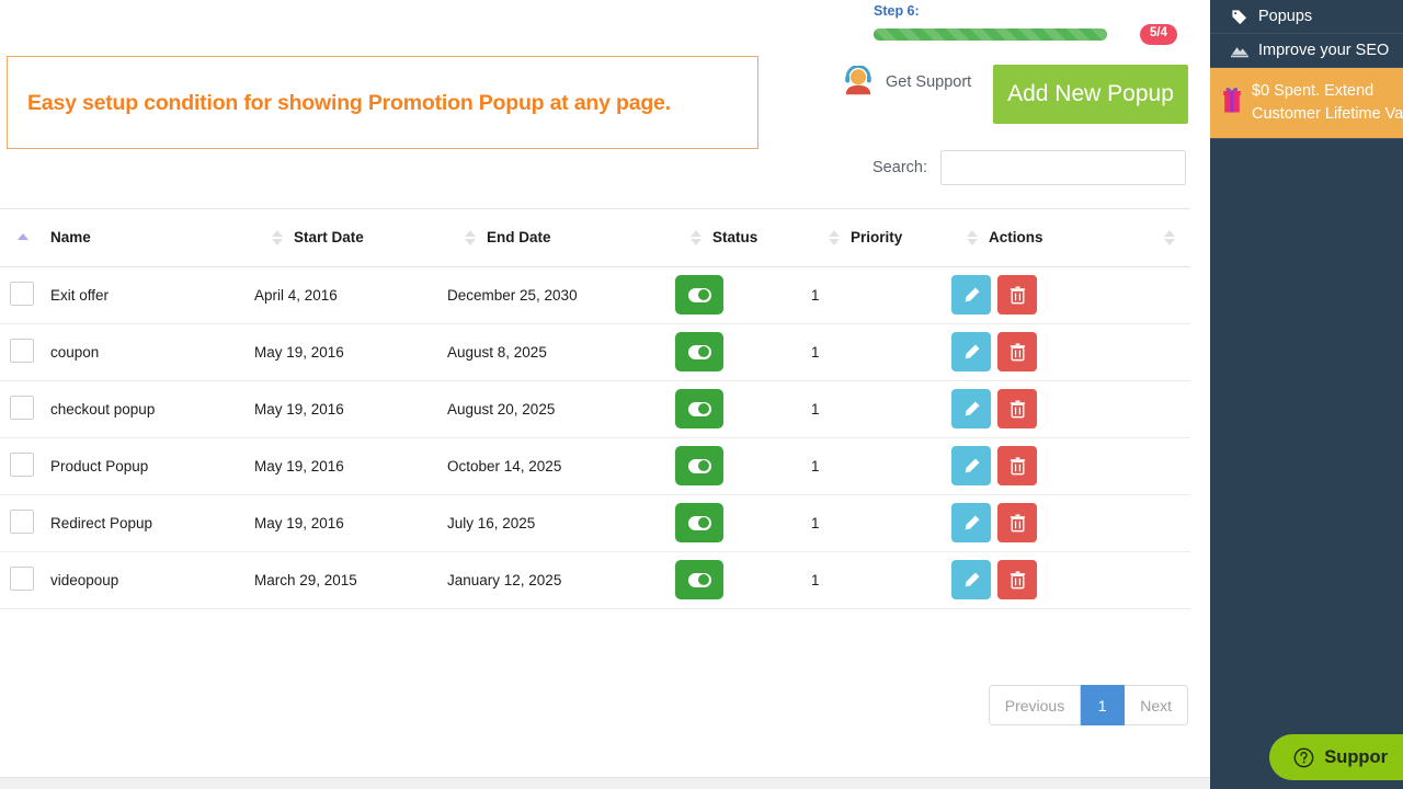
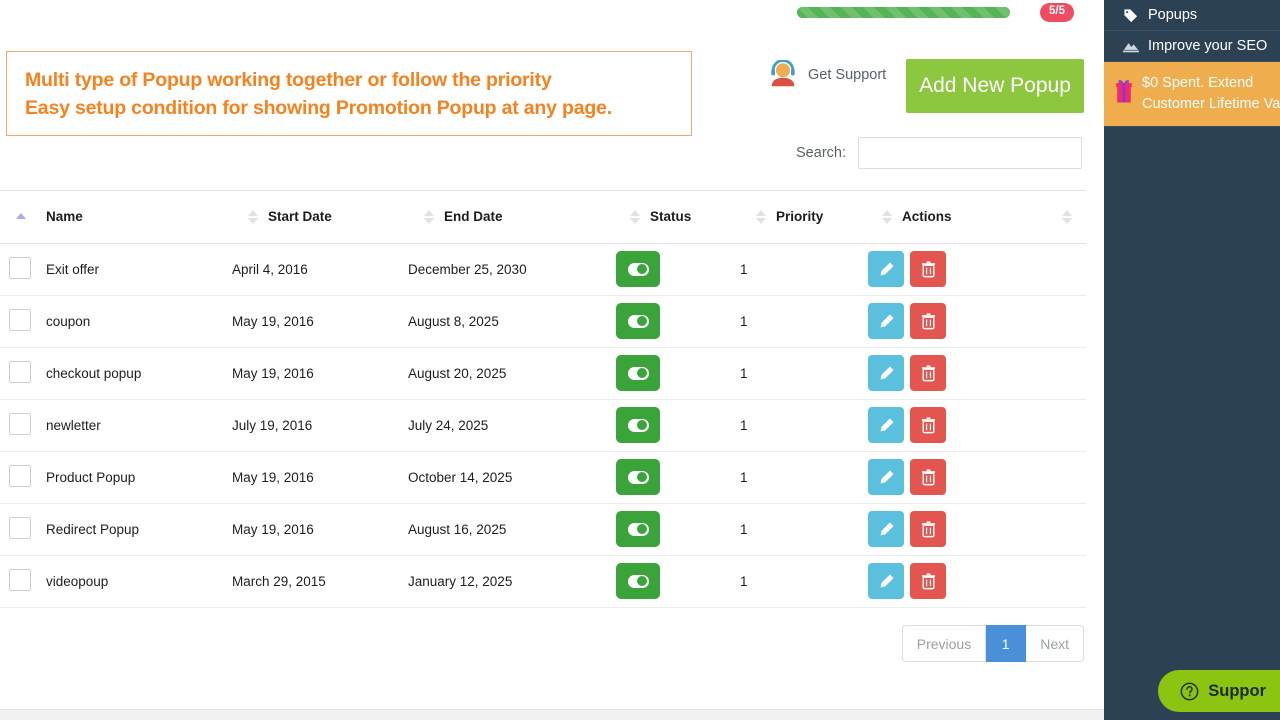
+ Multi type of Popup working together or follow the priority
  Easy setup condition for showing Promotion Popup at any page.
- Step 6:
- 5/4
+ 5/5
  Get Support
  Add New Popup
  Search:
  	Name	Start Date	End Date	Status	Priority	Actions
  	Exit offer	April 4, 2016	December 25, 2030		1
  	coupon	May 19, 2016	August 8, 2025		1
  	checkout popup	May 19, 2016	August 20, 2025		1
+ 	newletter	July 19, 2016	July 24, 2025		1
  	Product Popup	May 19, 2016	October 14, 2025		1
- 	Redirect Popup	May 19, 2016	July 16, 2025		1
+ 	Redirect Popup	May 19, 2016	August 16, 2025		1
  	videopoup	March 29, 2015	January 12, 2025		1
  Previous
  1
  Next
  Popups
  Improve your SEO
  $0 Spent. Extend
  Customer Lifetime Va
  Suppor
